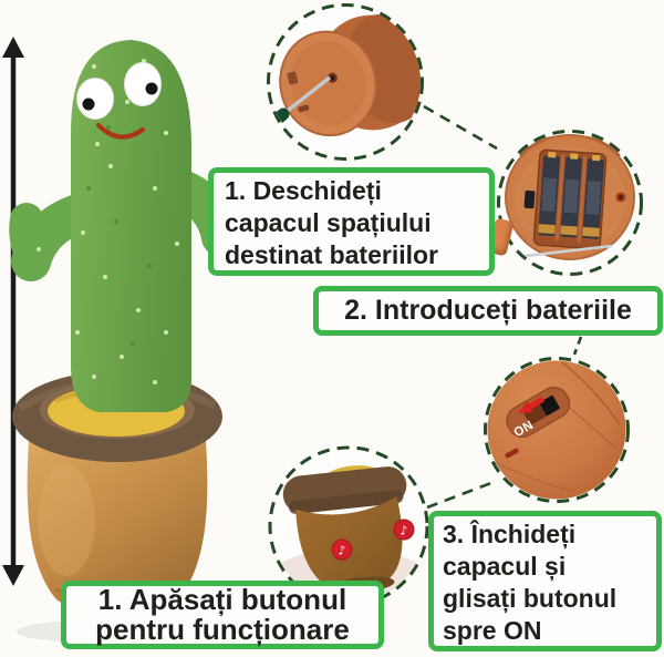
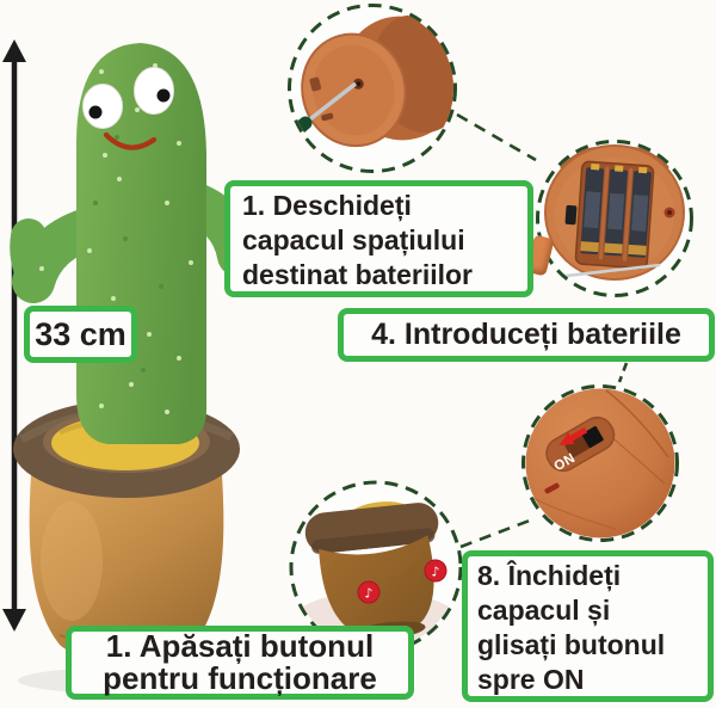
  ♪
  ♪
+ 33 cm
  1. Deschideți
  capacul spațiului
  destinat bateriilor
- 2. Introduceți bateriile
+ 4. Introduceți bateriile
- 3. Închideți
+ 8. Închideți
  capacul și
  glisați butonul
  spre ON
  1. Apăsați butonul
  pentru funcționare
